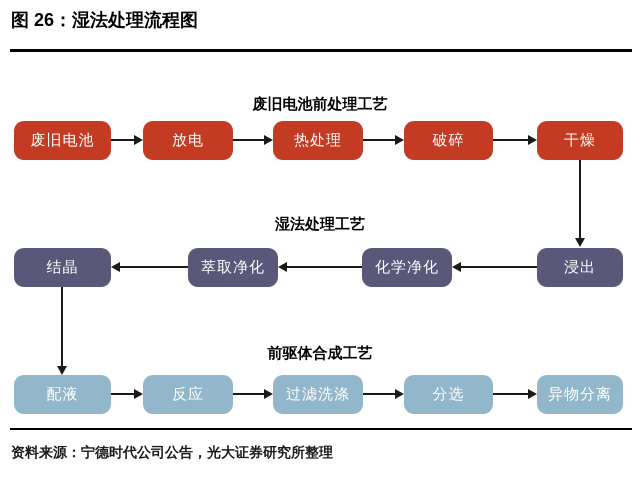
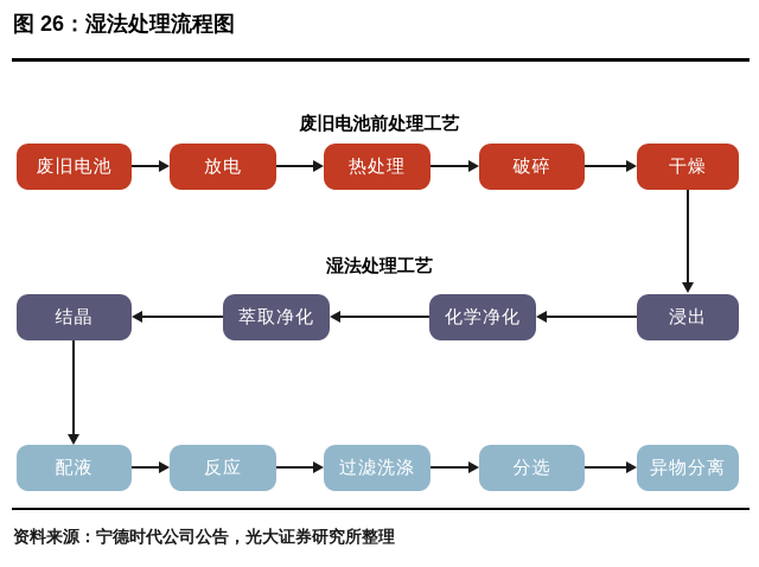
  图 26：湿法处理流程图
  废旧电池前处理工艺
  废旧电池
  放电
  热处理
  破碎
  干燥
  湿法处理工艺
  结晶
  萃取净化
  化学净化
  浸出
- 前驱体合成工艺
  配液
  反应
  过滤洗涤
  分选
  异物分离
  资料来源：宁德时代公司公告，光大证券研究所整理
